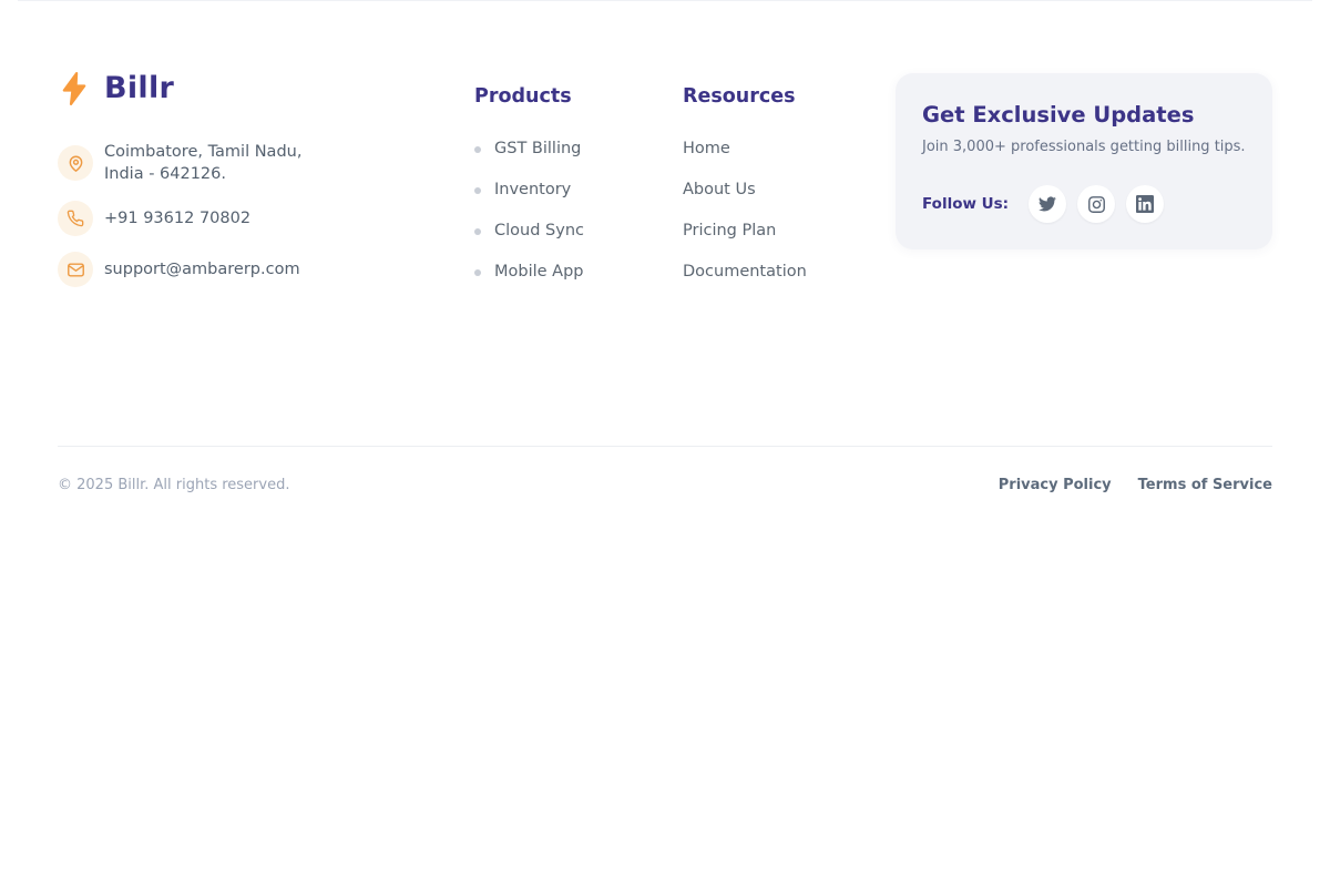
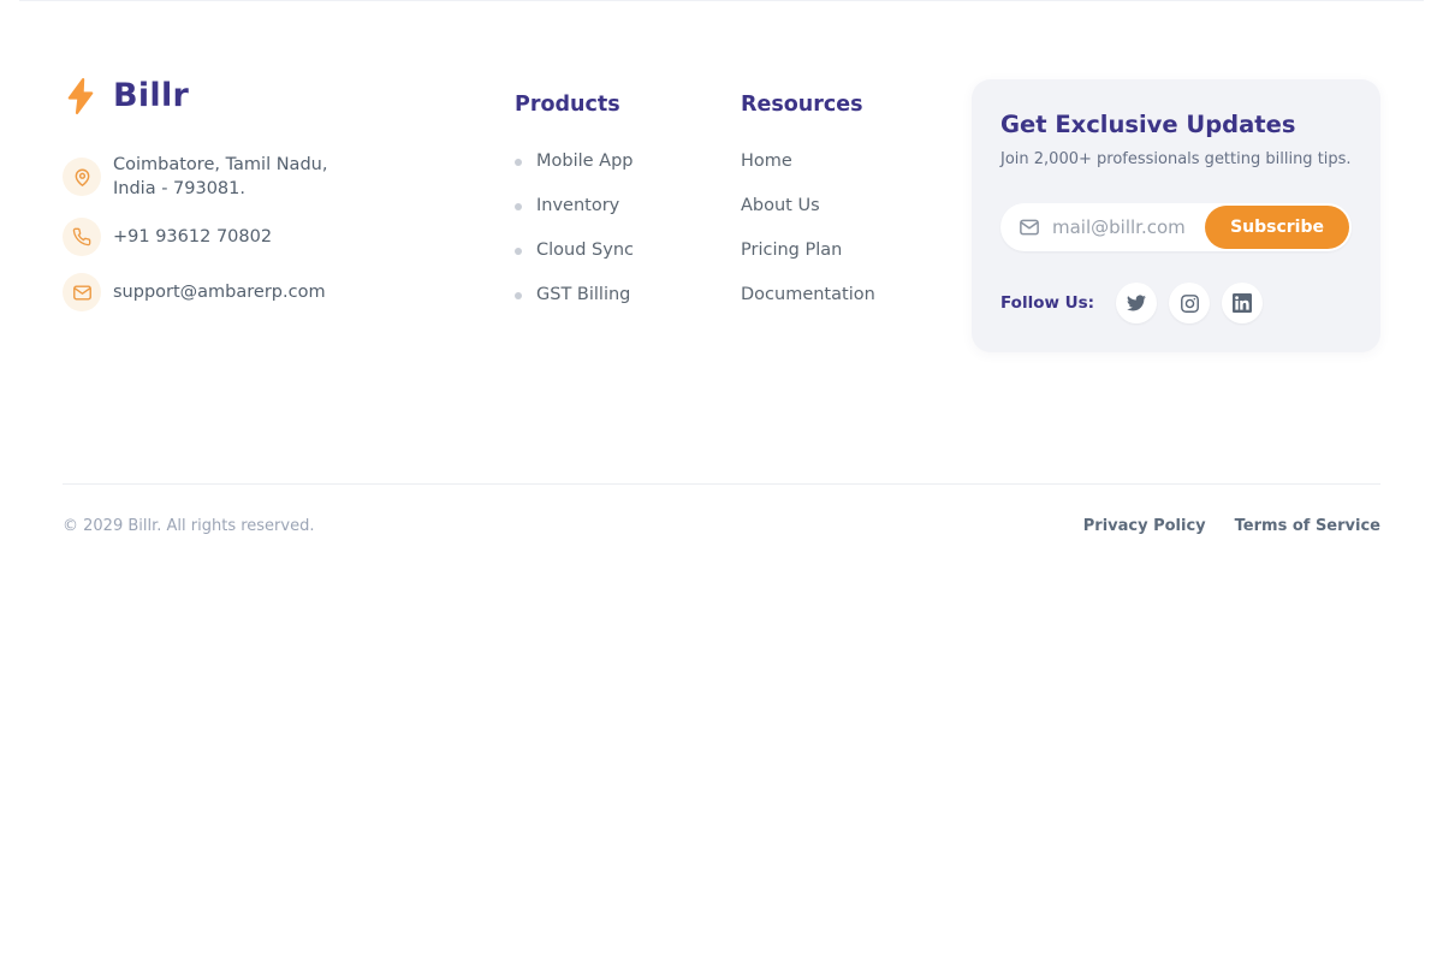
  Billr
- Coimbatore, Tamil Nadu, India - 642126.
+ Coimbatore, Tamil Nadu, India - 793081.
  +91 93612 70802
  support@ambarerp.com
  Products
- GST Billing
+ Mobile App
  Inventory
  Cloud Sync
- Mobile App
+ GST Billing
  Resources
  Home
  About Us
  Pricing Plan
  Documentation
  Get Exclusive Updates
- Join 3,000+ professionals getting billing tips.
+ Join 2,000+ professionals getting billing tips.
+ mail@billr.com
+ Subscribe
  Follow Us:
- © 2025 Billr. All rights reserved.
+ © 2029 Billr. All rights reserved.
  Privacy Policy
  Terms of Service
